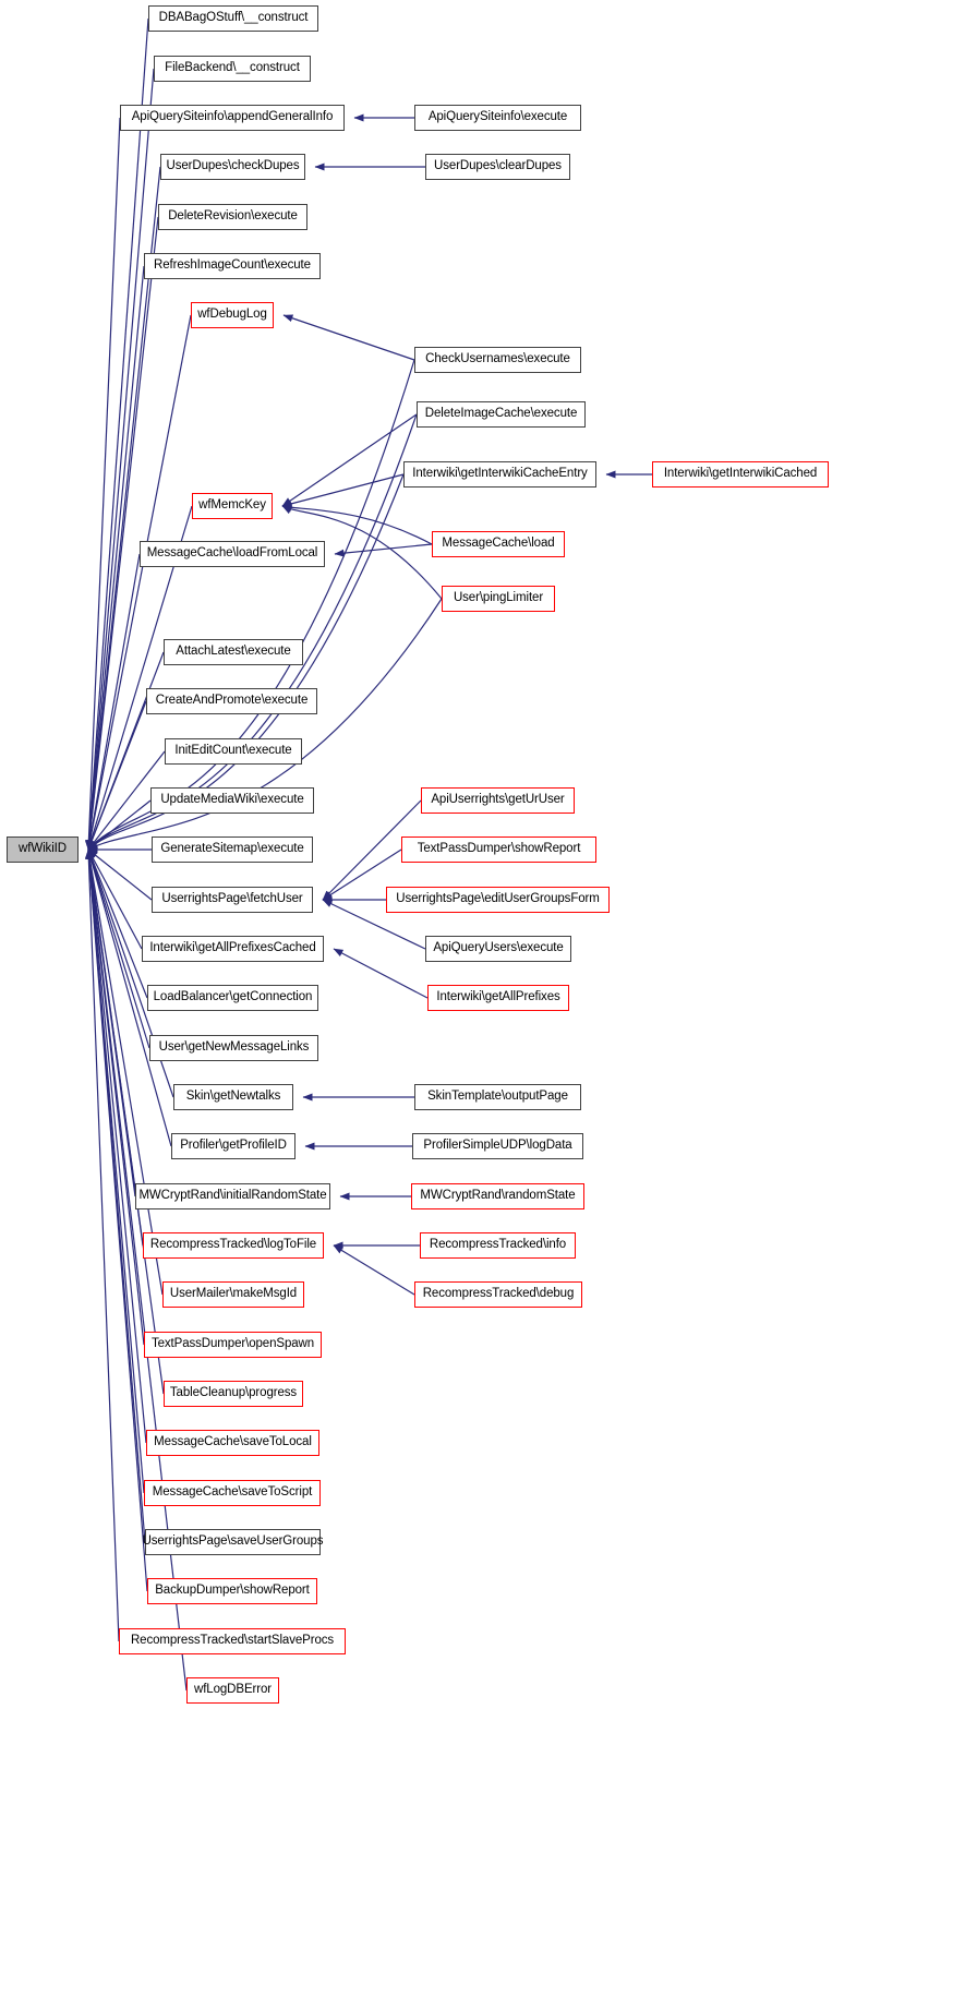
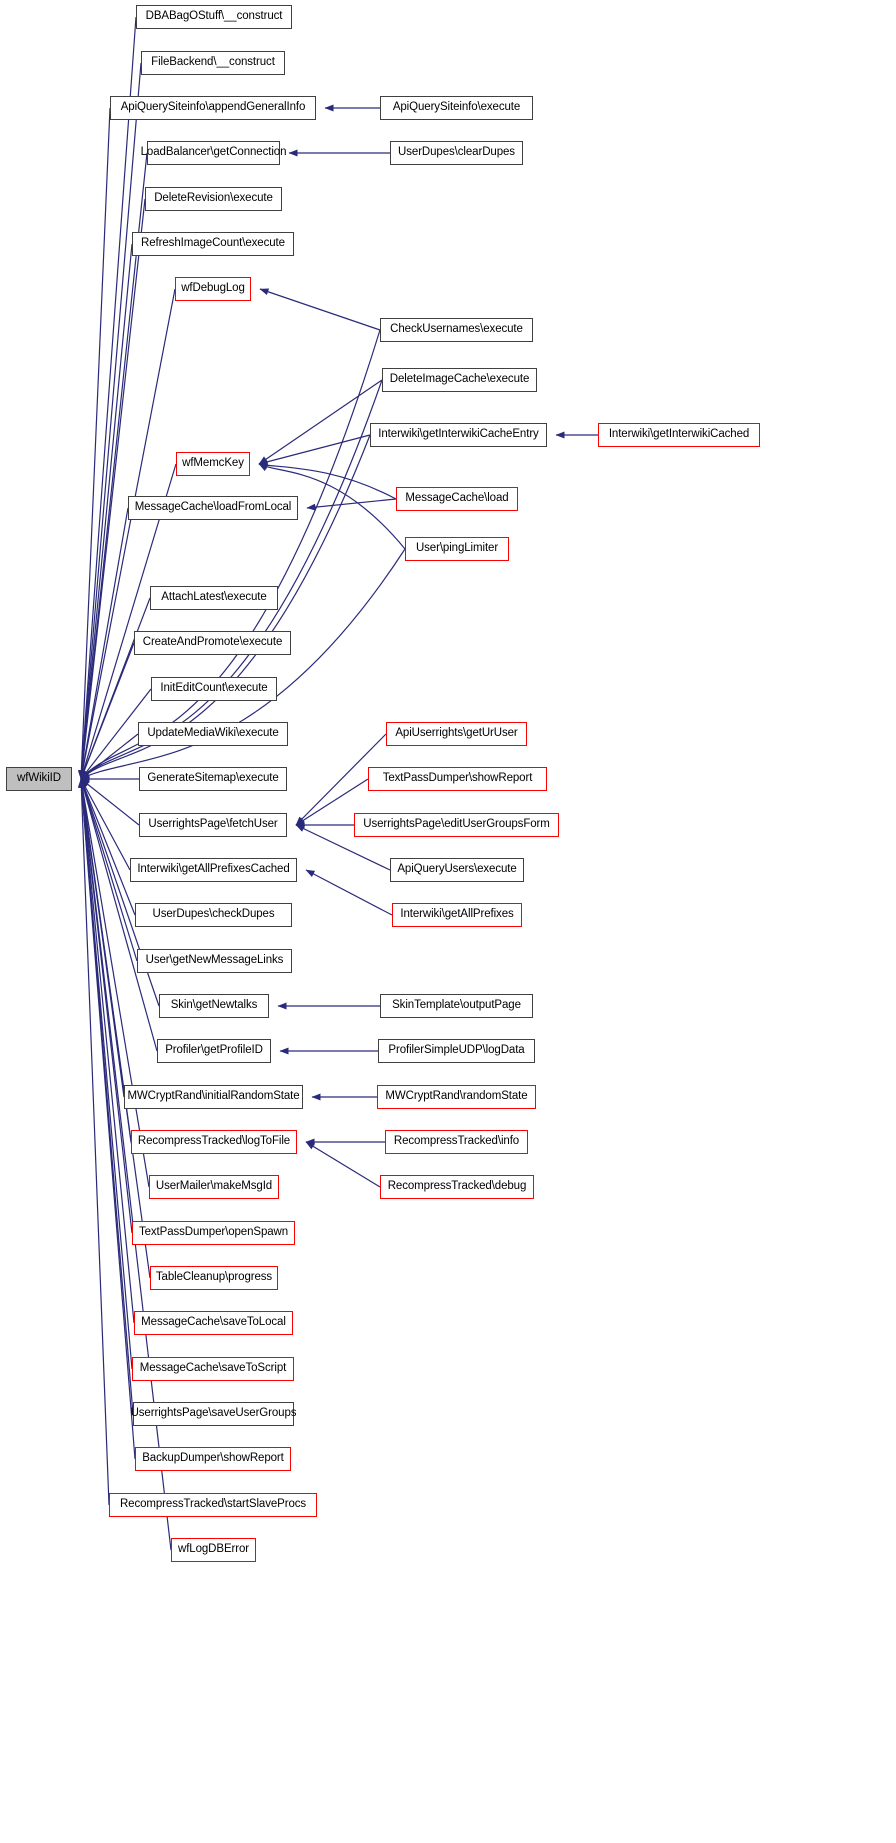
  wfWikiID
  DBABagOStuff\__construct
  FileBackend\__construct
  ApiQuerySiteinfo\appendGeneralInfo
  ApiQuerySiteinfo\execute
- UserDupes\checkDupes
+ LoadBalancer\getConnection
  UserDupes\clearDupes
  DeleteRevision\execute
  RefreshImageCount\execute
  wfDebugLog
  CheckUsernames\execute
  DeleteImageCache\execute
  Interwiki\getInterwikiCacheEntry
  Interwiki\getInterwikiCached
  wfMemcKey
  MessageCache\loadFromLocal
  MessageCache\load
  User\pingLimiter
  AttachLatest\execute
  CreateAndPromote\execute
  InitEditCount\execute
  UpdateMediaWiki\execute
  GenerateSitemap\execute
  UserrightsPage\fetchUser
  ApiUserrights\getUrUser
  TextPassDumper\showReport
  UserrightsPage\editUserGroupsForm
  Interwiki\getAllPrefixesCached
  ApiQueryUsers\execute
- LoadBalancer\getConnection
+ UserDupes\checkDupes
  Interwiki\getAllPrefixes
  User\getNewMessageLinks
  Skin\getNewtalks
  SkinTemplate\outputPage
  Profiler\getProfileID
  ProfilerSimpleUDP\logData
  MWCryptRand\initialRandomState
  MWCryptRand\randomState
  RecompressTracked\logToFile
  RecompressTracked\info
  UserMailer\makeMsgId
  RecompressTracked\debug
  TextPassDumper\openSpawn
  TableCleanup\progress
  MessageCache\saveToLocal
  MessageCache\saveToScript
  UserrightsPage\saveUserGroups
  BackupDumper\showReport
  RecompressTracked\startSlaveProcs
  wfLogDBError
